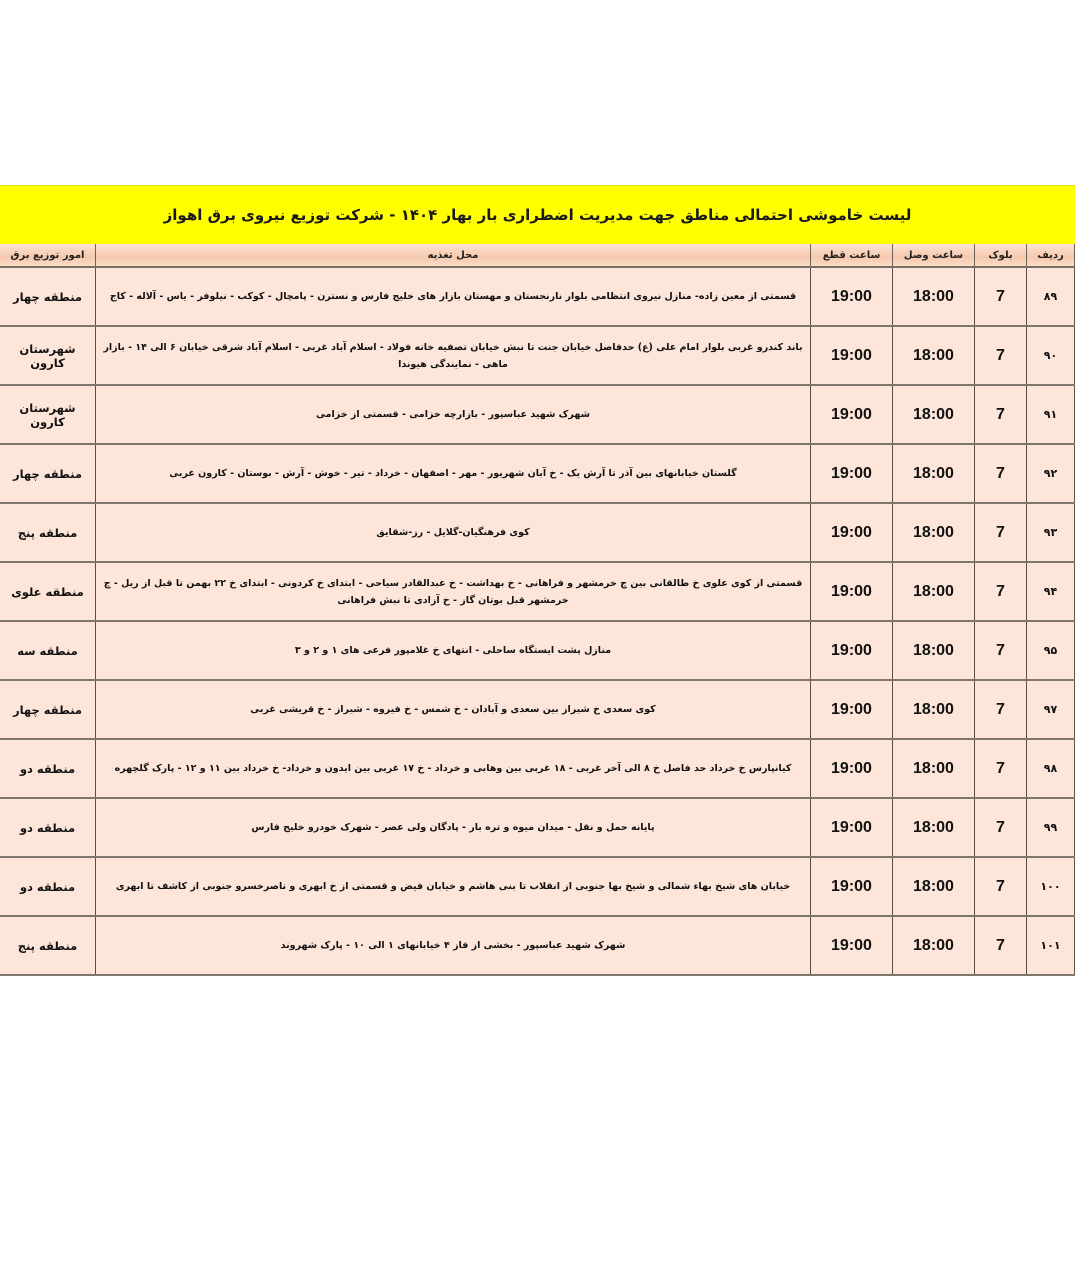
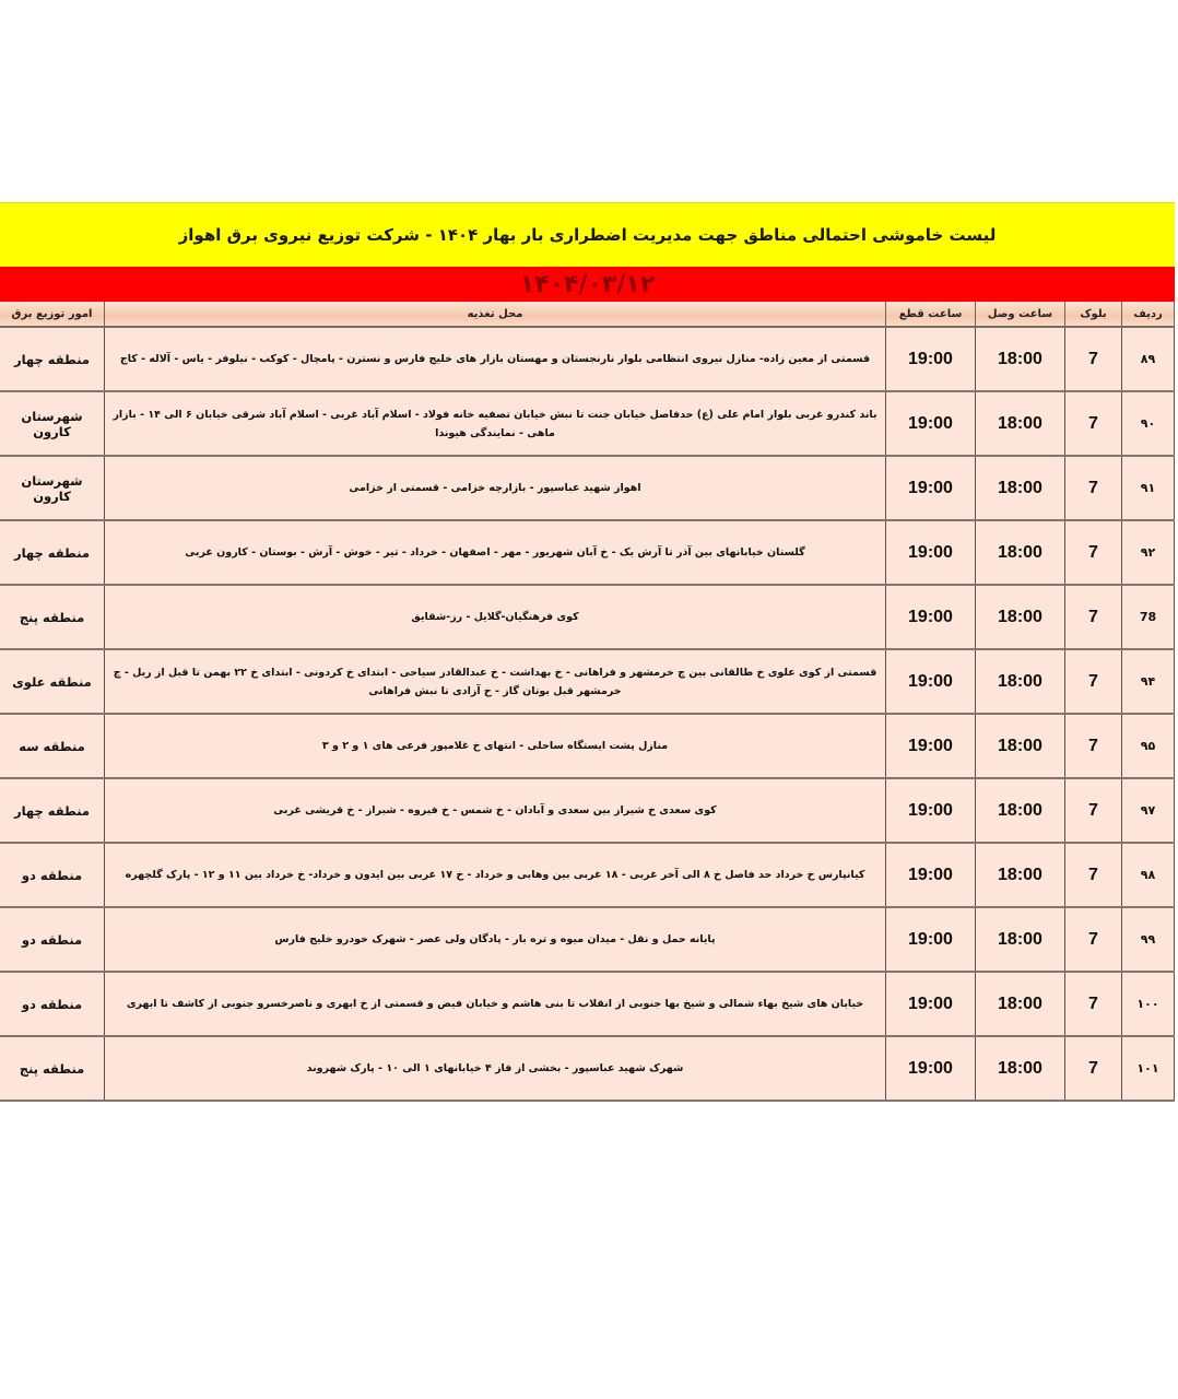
  لیست خاموشی احتمالی مناطق جهت مدیریت اضطراری بار بهار ۱۴۰۴ - شرکت توزیع نیروی برق اهواز
+ ۱۴۰۴/۰۳/۱۲
  ردیف	بلوک	ساعت وصل	ساعت قطع	محل تغذیه	امور توزیع برق
  ۸۹	7	18:00	19:00	قسمتی از معین زاده- منازل نیروی انتظامی بلوار نارنجستان و مهستان بازار های خلیج فارس و نسترن - پامچال - کوکب - نیلوفر - یاس - آلاله - کاج	منطقه چهار
  ۹۰	7	18:00	19:00	باند کندرو غربی بلوار امام علی (ع) حدفاصل خیابان جنت تا نبش خیابان تصفیه خانه فولاد - اسلام آباد غربی - اسلام آباد شرقی خیابان ۶ الی ۱۴ - بازار ماهی - نمایندگی هیوندا	شهرستان کارون
- ۹۱	7	18:00	19:00	شهرک شهید عباسپور - بازارچه خزامی - قسمتی از خزامی	شهرستان کارون
+ ۹۱	7	18:00	19:00	اهواز شهید عباسپور - بازارچه خزامی - قسمتی از خزامی	شهرستان کارون
  ۹۲	7	18:00	19:00	گلستان خیابانهای بین آذر تا آرش یک - خ آبان شهریور - مهر - اصفهان - خرداد - تیر - خوش - آرش - بوستان - کارون غربی	منطقه چهار
- ۹۳	7	18:00	19:00	کوی فرهنگیان-گلایل - رز-شقایق	منطقه پنج
+ 78	7	18:00	19:00	کوی فرهنگیان-گلایل - رز-شقایق	منطقه پنج
  ۹۴	7	18:00	19:00	قسمتی از کوی علوی خ طالقانی بین چ خرمشهر و فراهانی - خ بهداشت - خ عبدالقادر سیاحی - ابتدای خ کردونی - ابتدای خ ۲۲ بهمن تا قبل از ریل - چ خرمشهر قبل بوتان گاز - خ آزادی تا نبش فراهانی	منطقه علوی
  ۹۵	7	18:00	19:00	منازل پشت ایستگاه ساحلی - انتهای خ غلامپور فرعی های ۱ و ۲ و ۳	منطقه سه
  ۹۷	7	18:00	19:00	کوی سعدی خ شیراز بین سعدی و آبادان - خ شمس - خ فیروه - شیراز - خ قریشی غربی	منطقه چهار
  ۹۸	7	18:00	19:00	کیانپارس خ خرداد حد فاصل خ ۸ الی آخر غربی - ۱۸ غربی بین وهابی و خرداد - خ ۱۷ غربی بین ایدون و خرداد- خ خرداد بین ۱۱ و ۱۲ - پارک گلچهره	منطقه دو
  ۹۹	7	18:00	19:00	پایانه حمل و نقل - میدان میوه و تره بار - پادگان ولی عصر - شهرک خودرو خلیج فارس	منطقه دو
  ۱۰۰	7	18:00	19:00	خیابان های شیخ بهاء شمالی و شیخ بها جنوبی از انقلاب تا بنی هاشم و خیابان فیض و قسمتی از خ ابهری و ناصرخسرو جنوبی از کاشف تا ابهری	منطقه دو
  ۱۰۱	7	18:00	19:00	شهرک شهید عباسپور - بخشی از فاز ۴ خیابانهای ۱ الی ۱۰ - پارک شهروند	منطقه پنج
